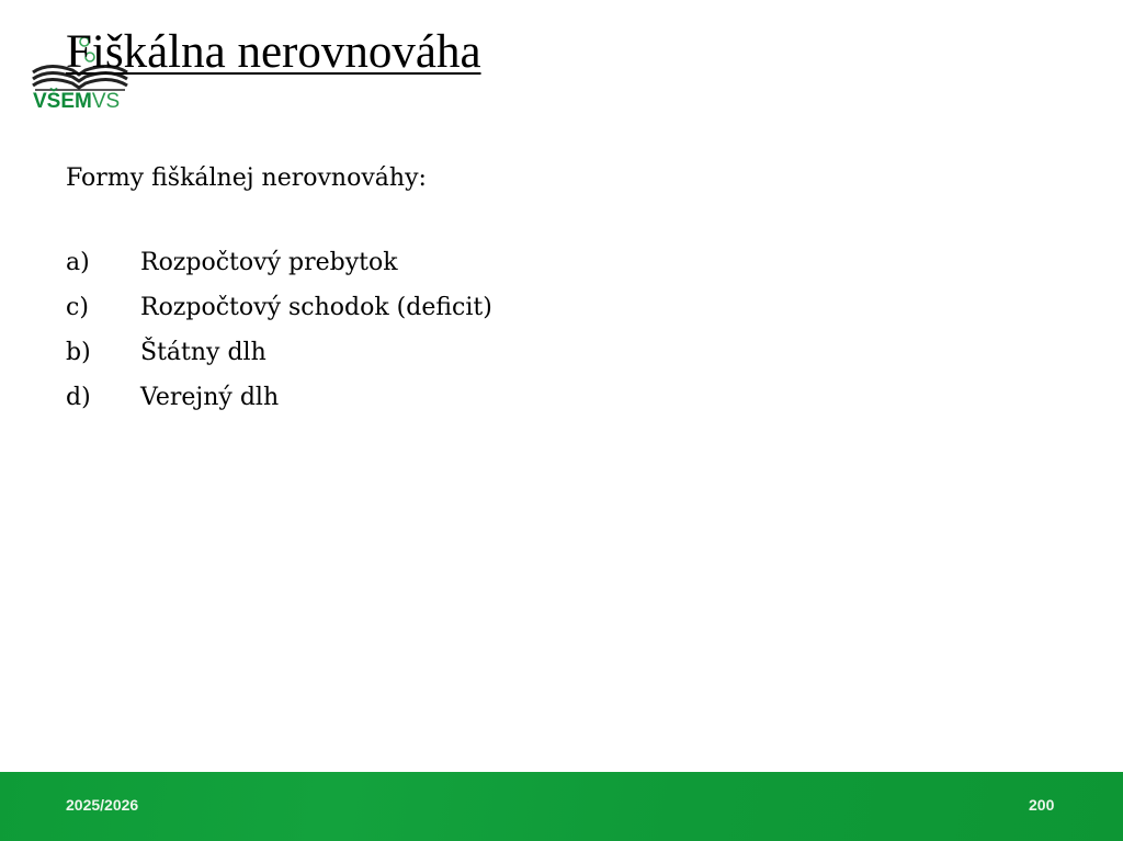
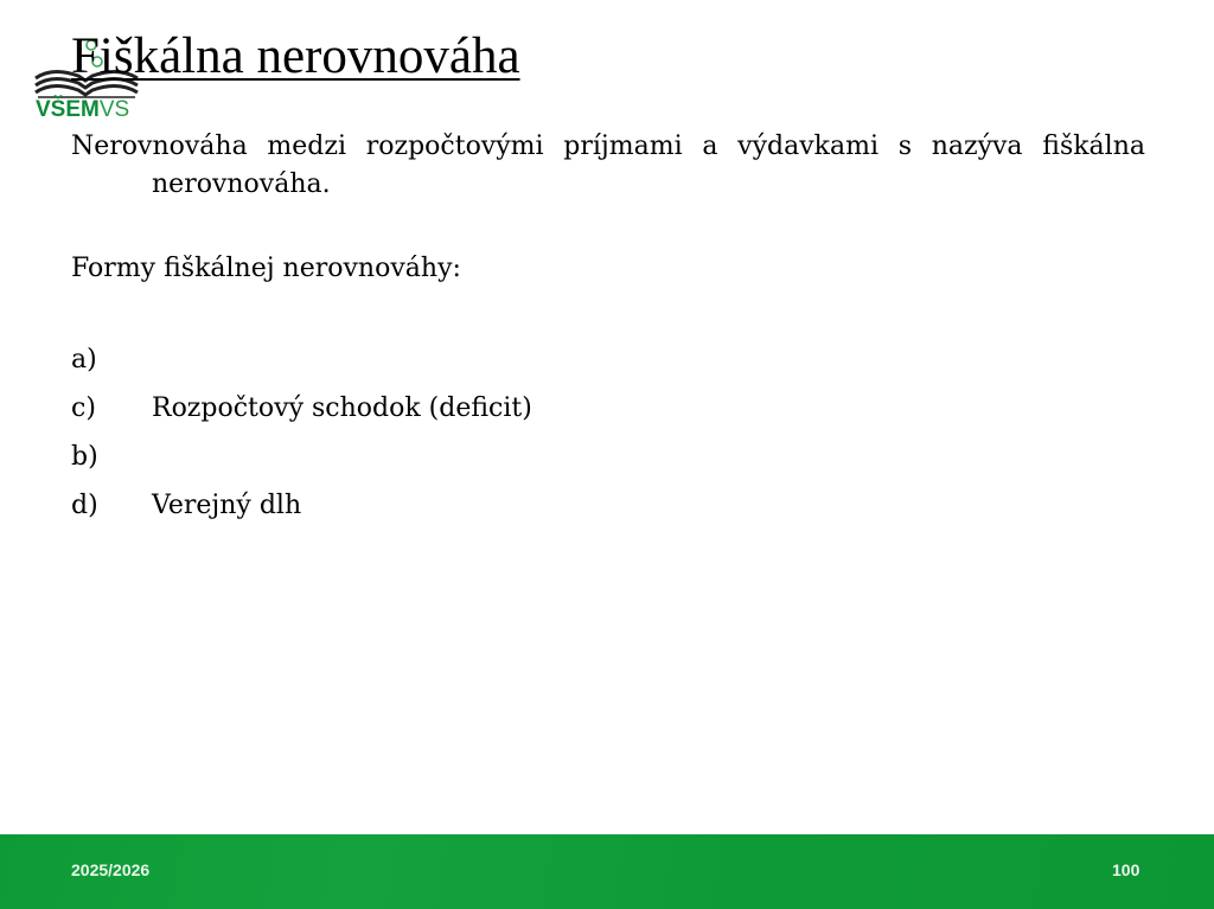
  VŠEMVS
  Fiškálna nerovnováha
+ Nerovnováha medzi rozpočtovými príjmami a výdavkami s nazýva fiškálna nerovnováha.
  Formy fiškálnej nerovnováhy:
  a)
- Rozpočtový prebytok
  c)
  Rozpočtový schodok (deficit)
  b)
- Štátny dlh
  d)
  Verejný dlh
  2025/2026
- 200
+ 100
